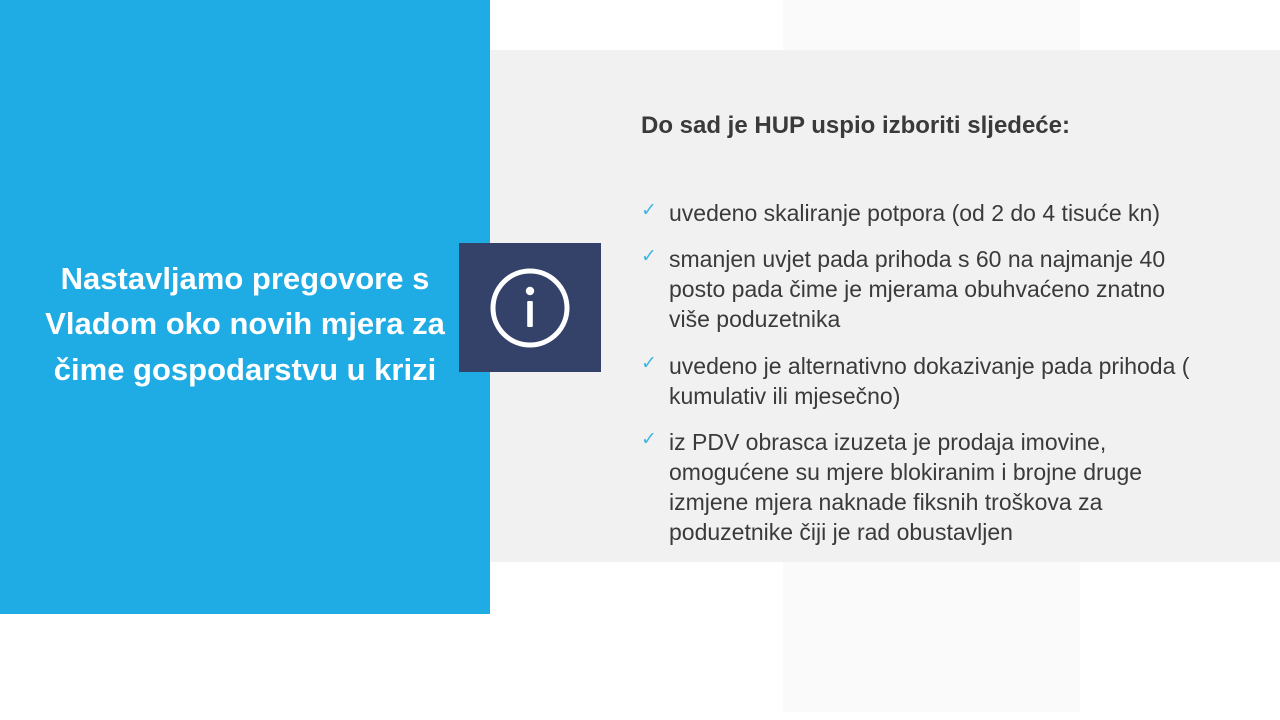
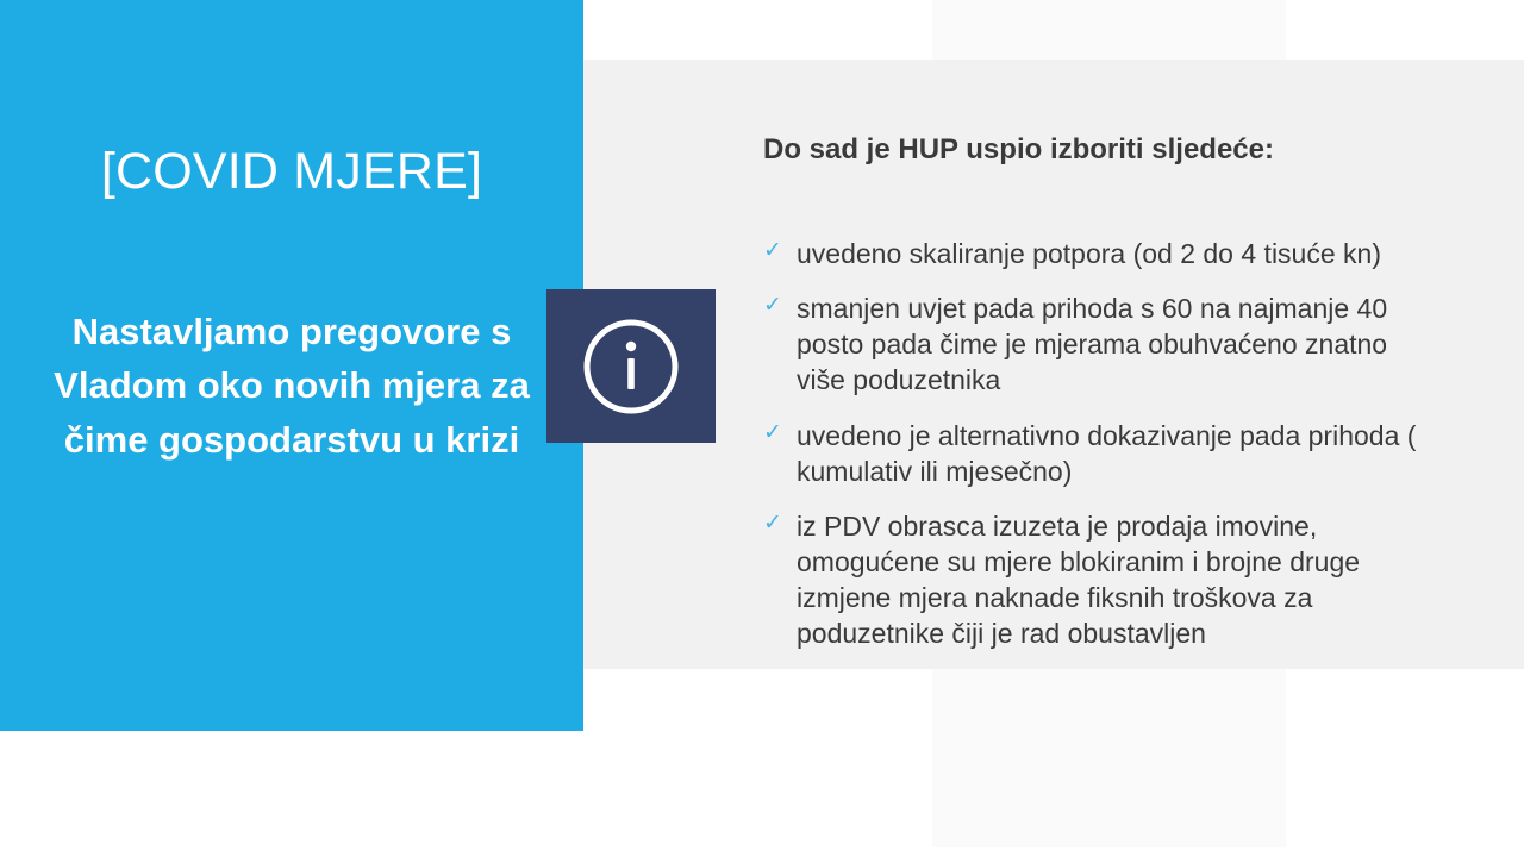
+ [COVID MJERE]
  Nastavljamo pregovore s Vladom oko novih mjera za čime gospodarstvu u krizi
  Do sad je HUP uspio izboriti sljedeće:
  ✓
  uvedeno skaliranje potpora (od 2 do 4 tisuće kn)
  ✓
  smanjen uvjet pada prihoda s 60 na najmanje 40 posto pada čime je mjerama obuhvaćeno znatno više poduzetnika
  ✓
  uvedeno je alternativno dokazivanje pada prihoda ( kumulativ ili mjesečno)
  ✓
  iz PDV obrasca izuzeta je prodaja imovine, omogućene su mjere blokiranim i brojne druge izmjene mjera naknade fiksnih troškova za poduzetnike čiji je rad obustavljen
